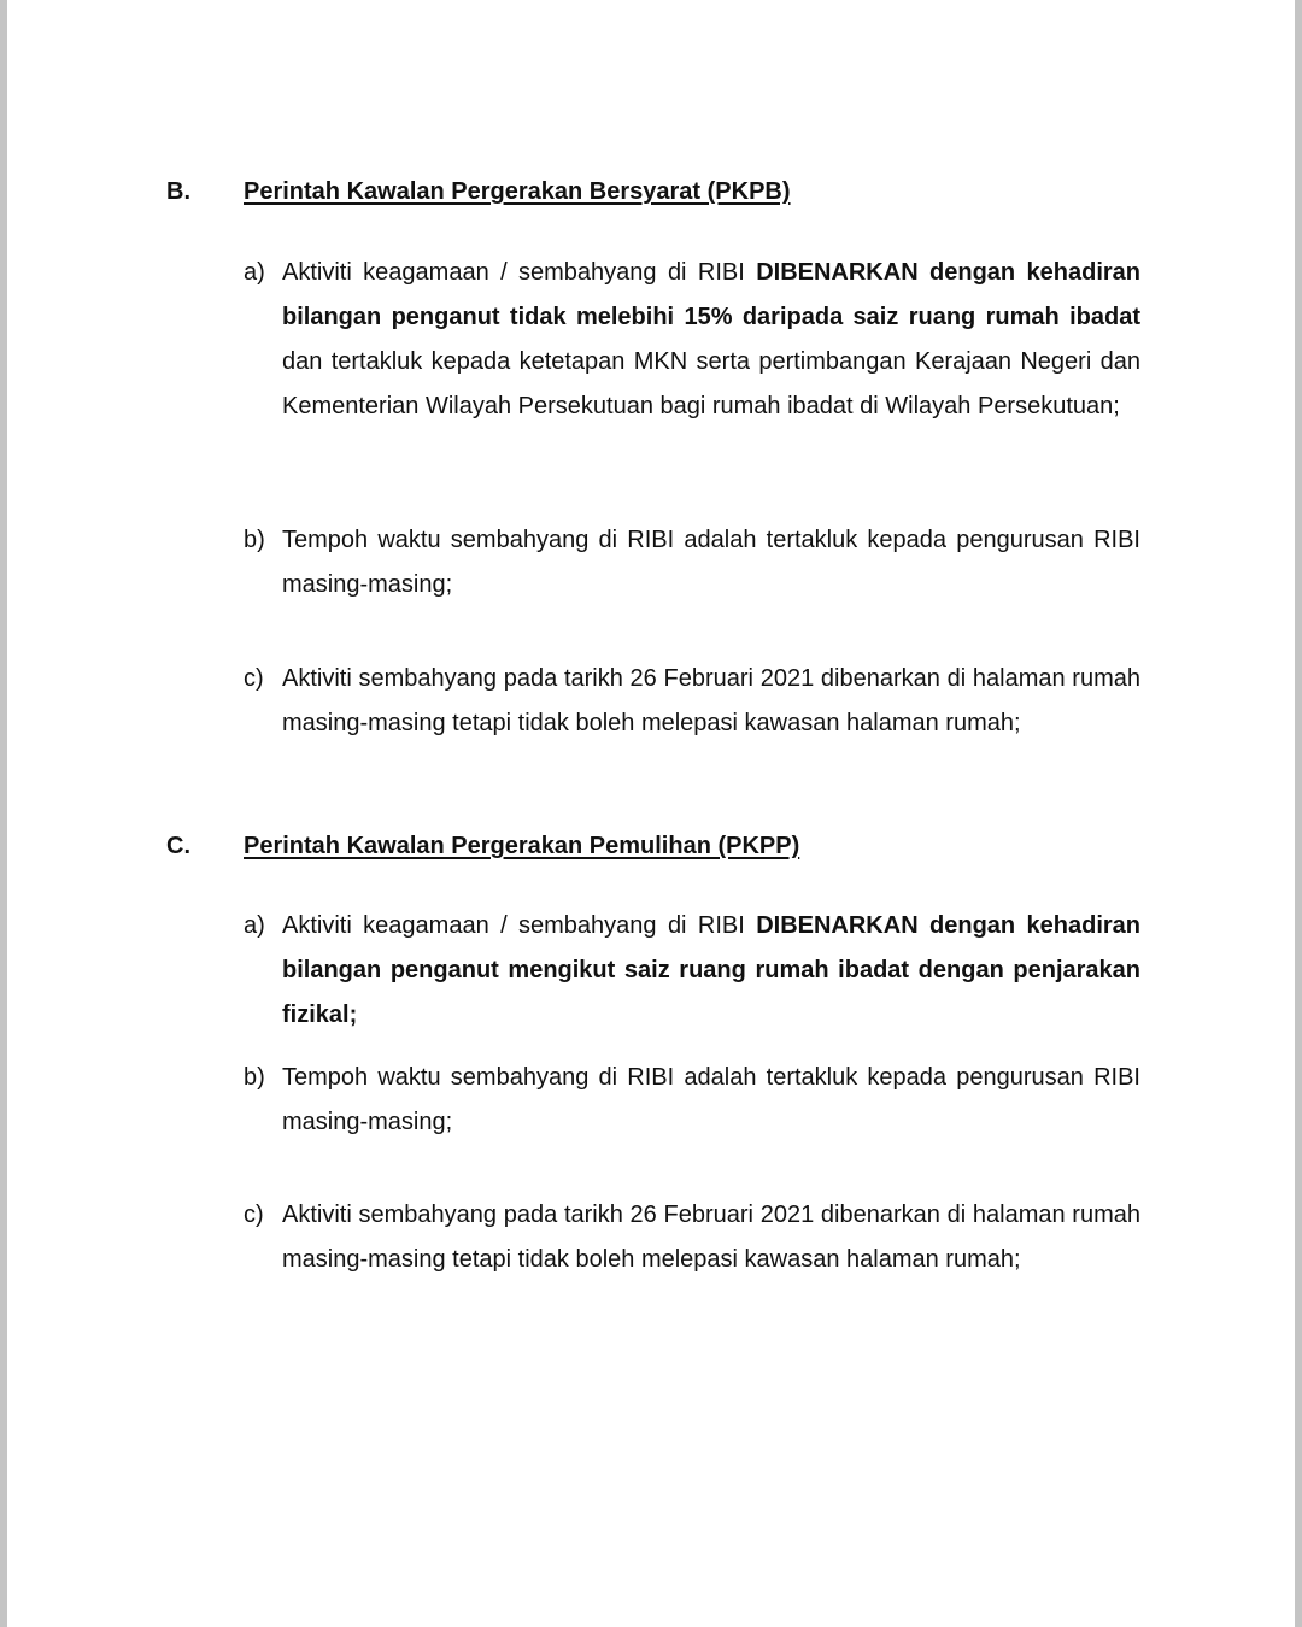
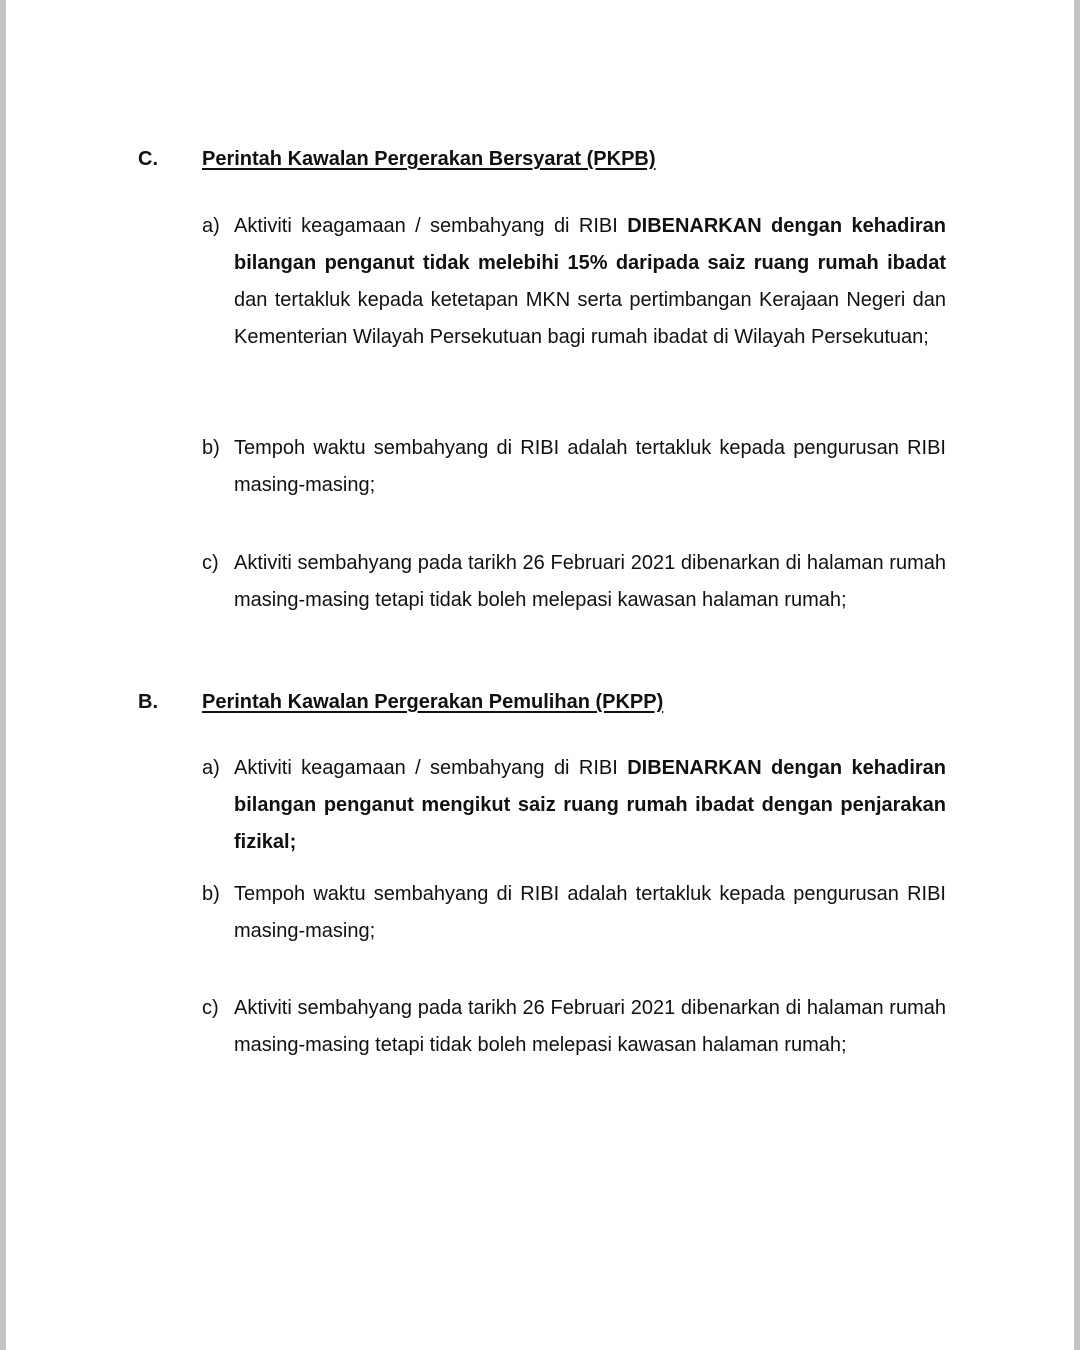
- B.
+ C.
  Perintah Kawalan Pergerakan Bersyarat (PKPB)
  a)
  Aktiviti keagamaan / sembahyang di RIBI DIBENARKAN dengan kehadiran bilangan penganut tidak melebihi 15% daripada saiz ruang rumah ibadat dan tertakluk kepada ketetapan MKN serta pertimbangan Kerajaan Negeri dan Kementerian Wilayah Persekutuan bagi rumah ibadat di Wilayah Persekutuan;
  b)
  Tempoh waktu sembahyang di RIBI adalah tertakluk kepada pengurusan RIBI masing-masing;
  c)
  Aktiviti sembahyang pada tarikh 26 Februari 2021 dibenarkan di halaman rumah masing-masing tetapi tidak boleh melepasi kawasan halaman rumah;
- C.
+ B.
  Perintah Kawalan Pergerakan Pemulihan (PKPP)
  a)
  Aktiviti keagamaan / sembahyang di RIBI DIBENARKAN dengan kehadiran bilangan penganut mengikut saiz ruang rumah ibadat dengan penjarakan fizikal;
  b)
  Tempoh waktu sembahyang di RIBI adalah tertakluk kepada pengurusan RIBI masing-masing;
  c)
  Aktiviti sembahyang pada tarikh 26 Februari 2021 dibenarkan di halaman rumah masing-masing tetapi tidak boleh melepasi kawasan halaman rumah;
